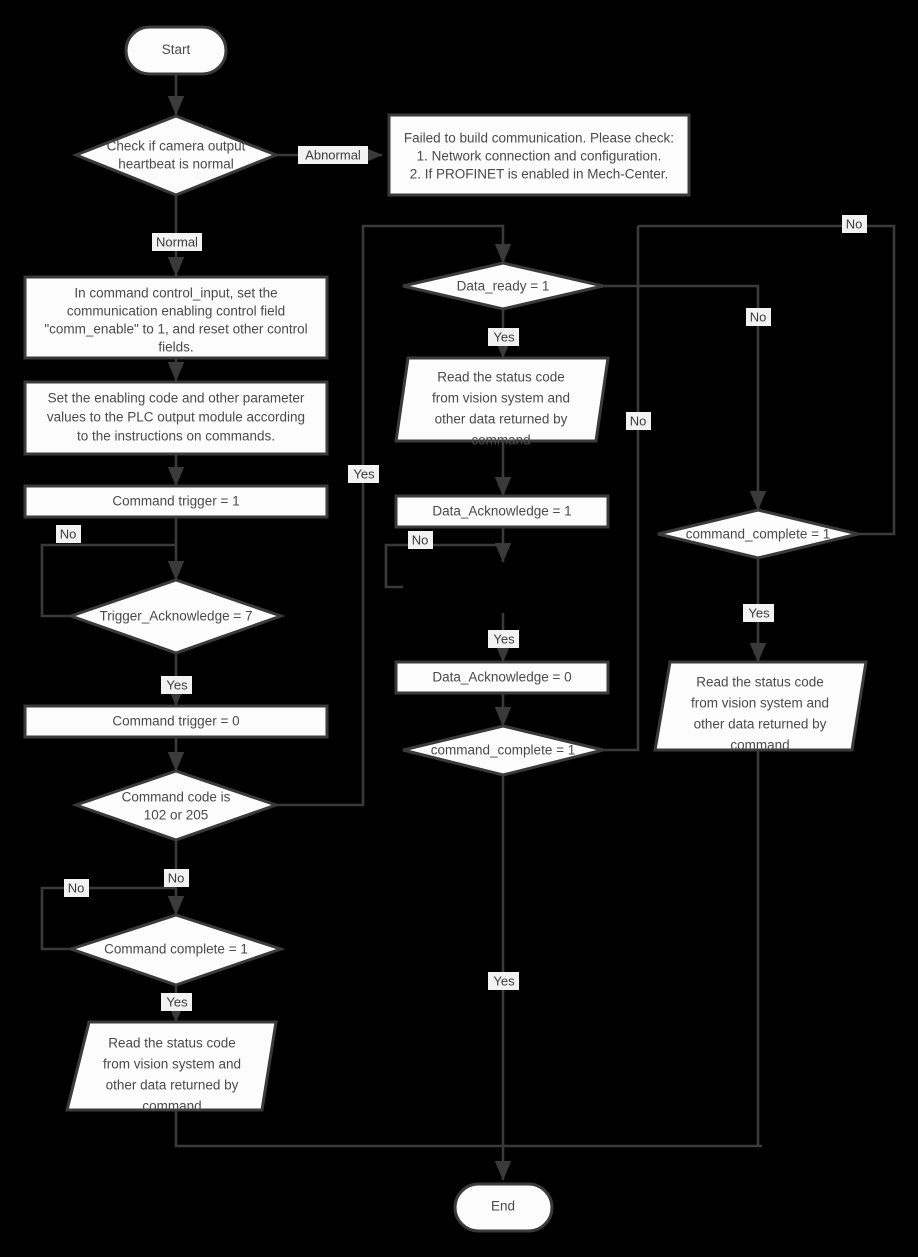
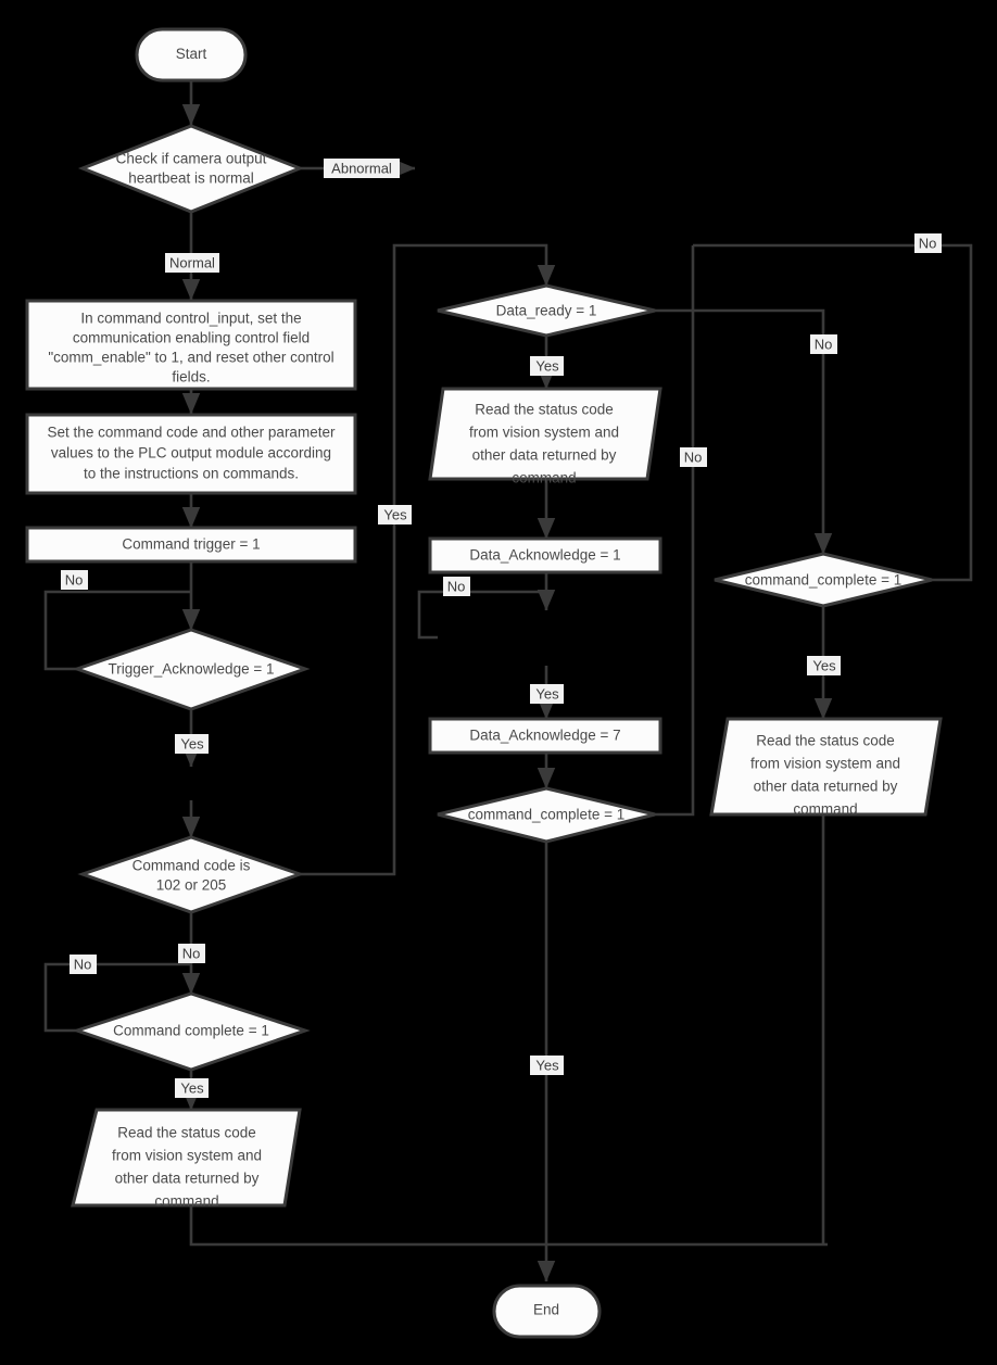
  Start
  Check if camera output
  heartbeat is normal
- Failed to build communication. Please check:
- 1. Network connection and configuration.
- 2. If PROFINET is enabled in Mech-Center.
  In command control_input, set the
  communication enabling control field
  "comm_enable" to 1, and reset other control
  fields.
- Set the enabling code and other parameter
+ Set the command code and other parameter
  values to the PLC output module according
  to the instructions on commands.
  Command trigger = 1
- Trigger_Acknowledge = 7
+ Trigger_Acknowledge = 1
- Command trigger = 0
  Command code is
  102 or 205
  Command complete = 1
  Read the status code
  from vision system and
  other data returned by
  command
  Data_ready = 1
  Read the status code
  from vision system and
  other data returned by
  command
  Data_Acknowledge = 1
- Data_Acknowledge = 0
+ Data_Acknowledge = 7
  command_complete = 1
  command_complete = 1
  Read the status code
  from vision system and
  other data returned by
  command
  End
  Abnormal
  Normal
  No
  Yes
  Yes
  No
  No
  Yes
  Yes
  No
  No
  Yes
  No
  Yes
  No
  Yes
